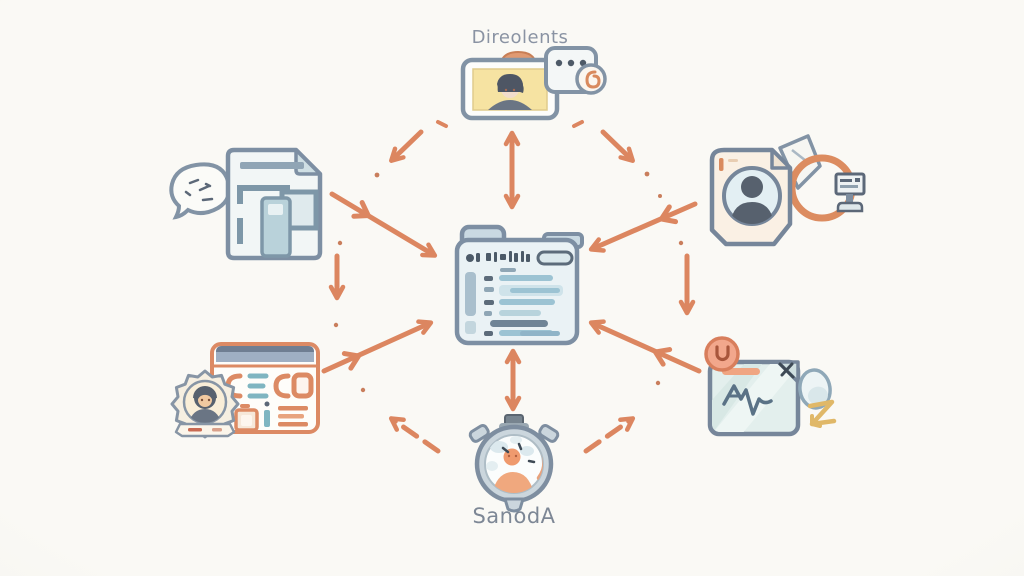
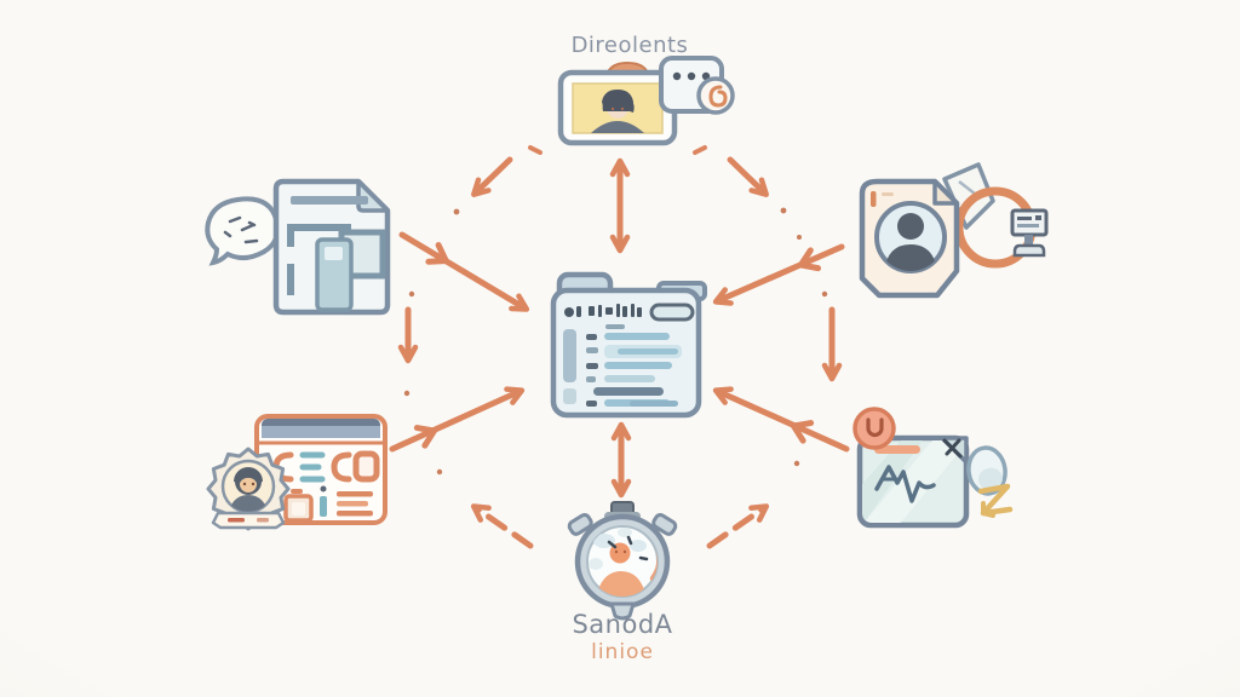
  Direolents
  SanodA
+ linioe
